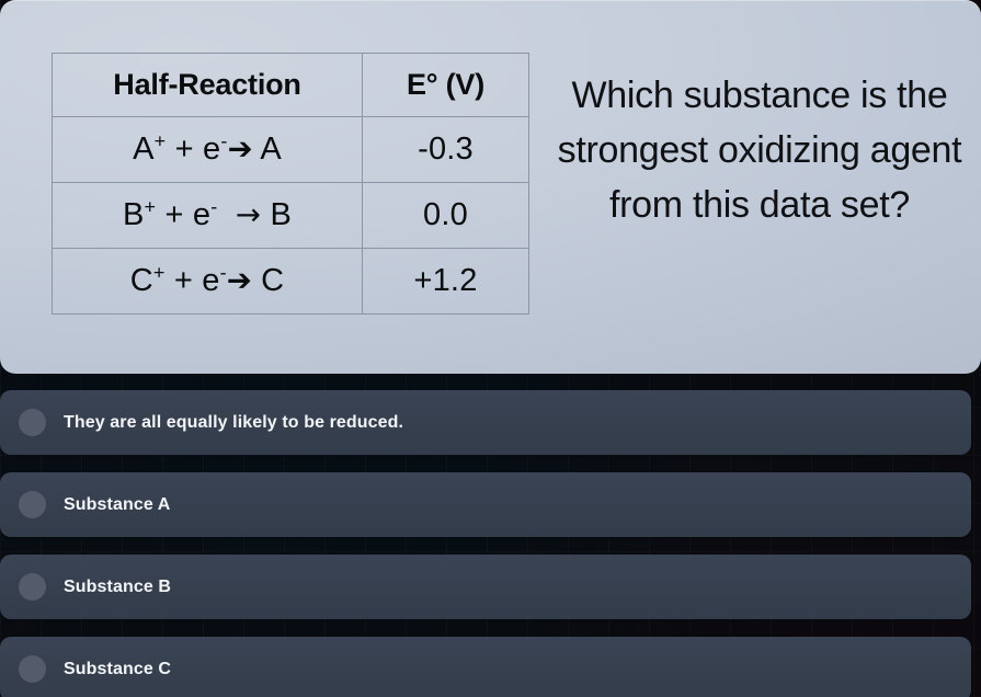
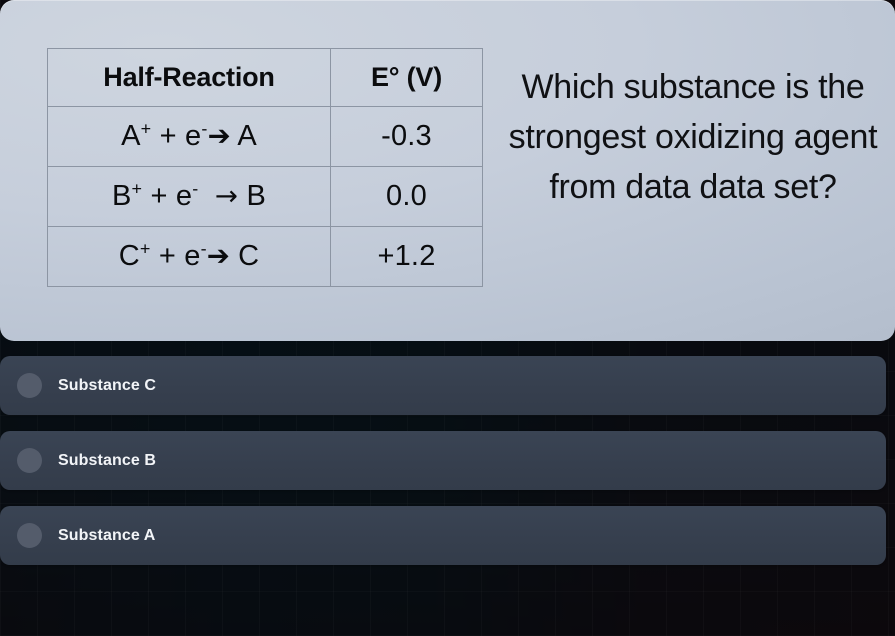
  Half-Reaction	E° (V)
  A+ + e-➔ A	-0.3
  B+ + e- → B	0.0
  C+ + e-➔ C	+1.2
- Which substance is the strongest oxidizing agent from this data set?
+ Which substance is the strongest oxidizing agent from data data set?
- They are all equally likely to be reduced.
- Substance A
+ Substance C
  Substance B
- Substance C
+ Substance A
